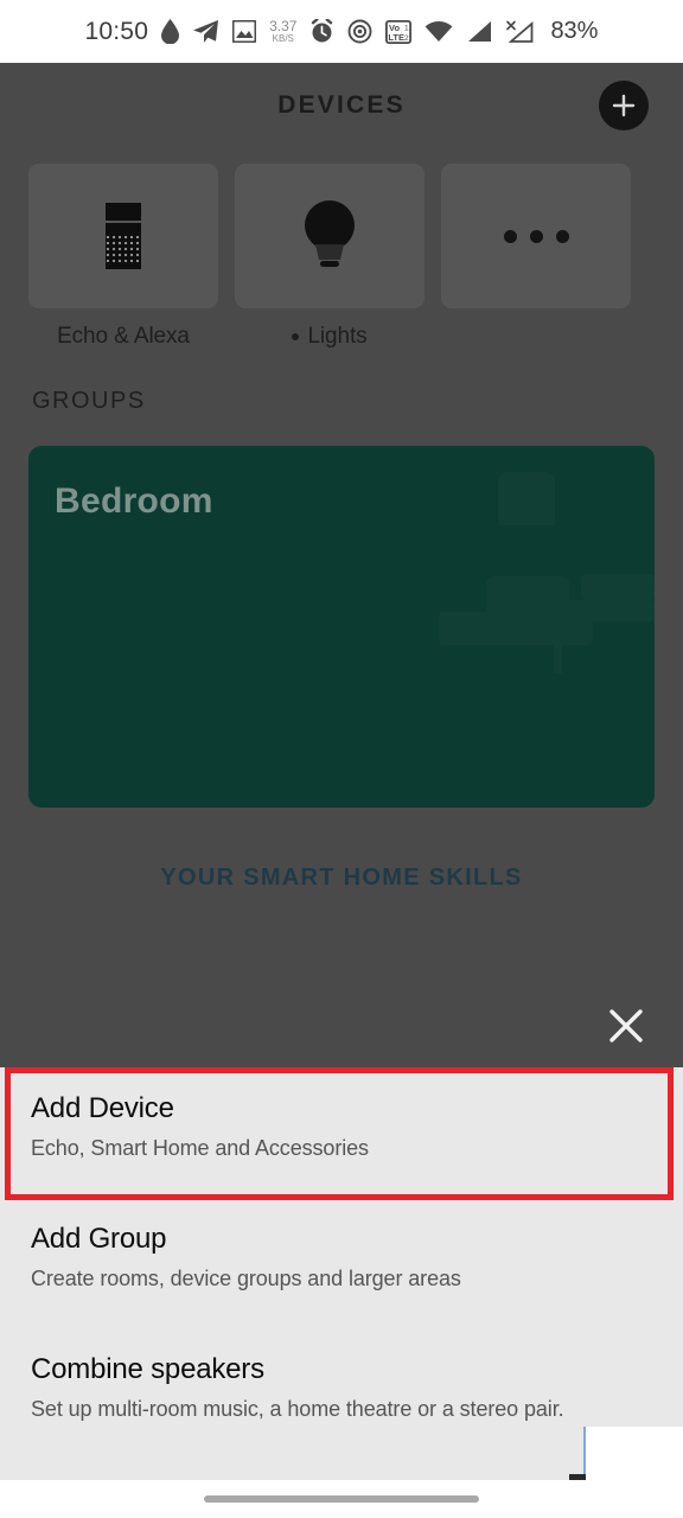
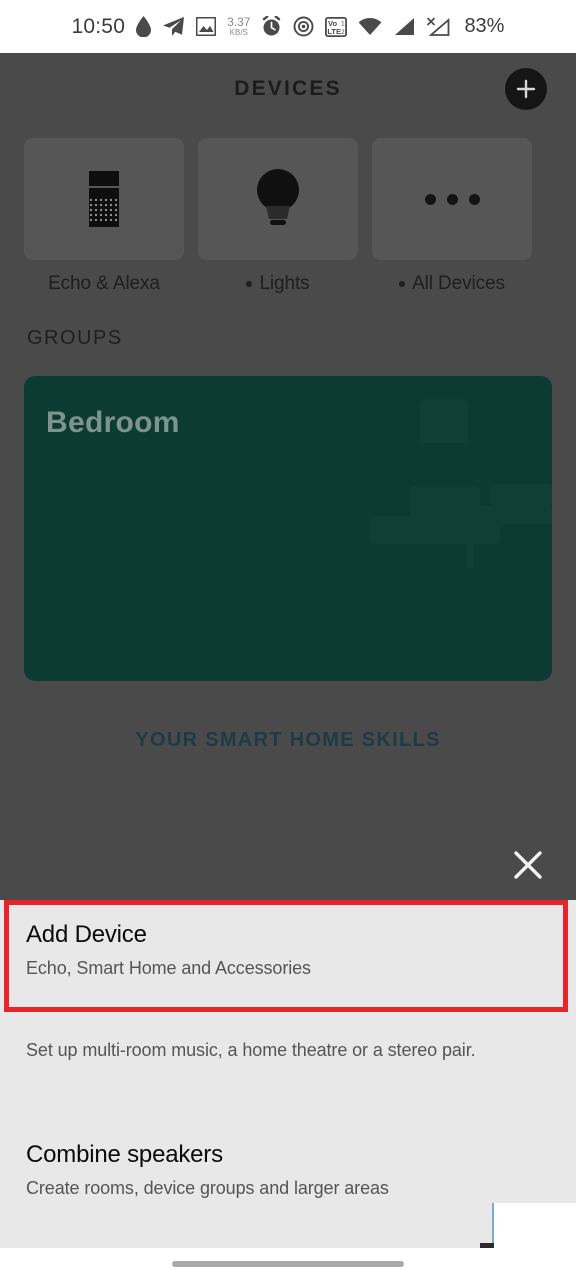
  10:50
  3.37
  KB/S
  Vo
  LTE
  83%
  DEVICES
  Echo & Alexa
  Lights
+ All Devices
  GROUPS
  Bedroom
  YOUR SMART HOME SKILLS
  Add Device
  Echo, Smart Home and Accessories
- Add Group
- Create rooms, device groups and larger areas
+ Set up multi-room music, a home theatre or a stereo pair.
  Combine speakers
- Set up multi-room music, a home theatre or a stereo pair.
+ Create rooms, device groups and larger areas
